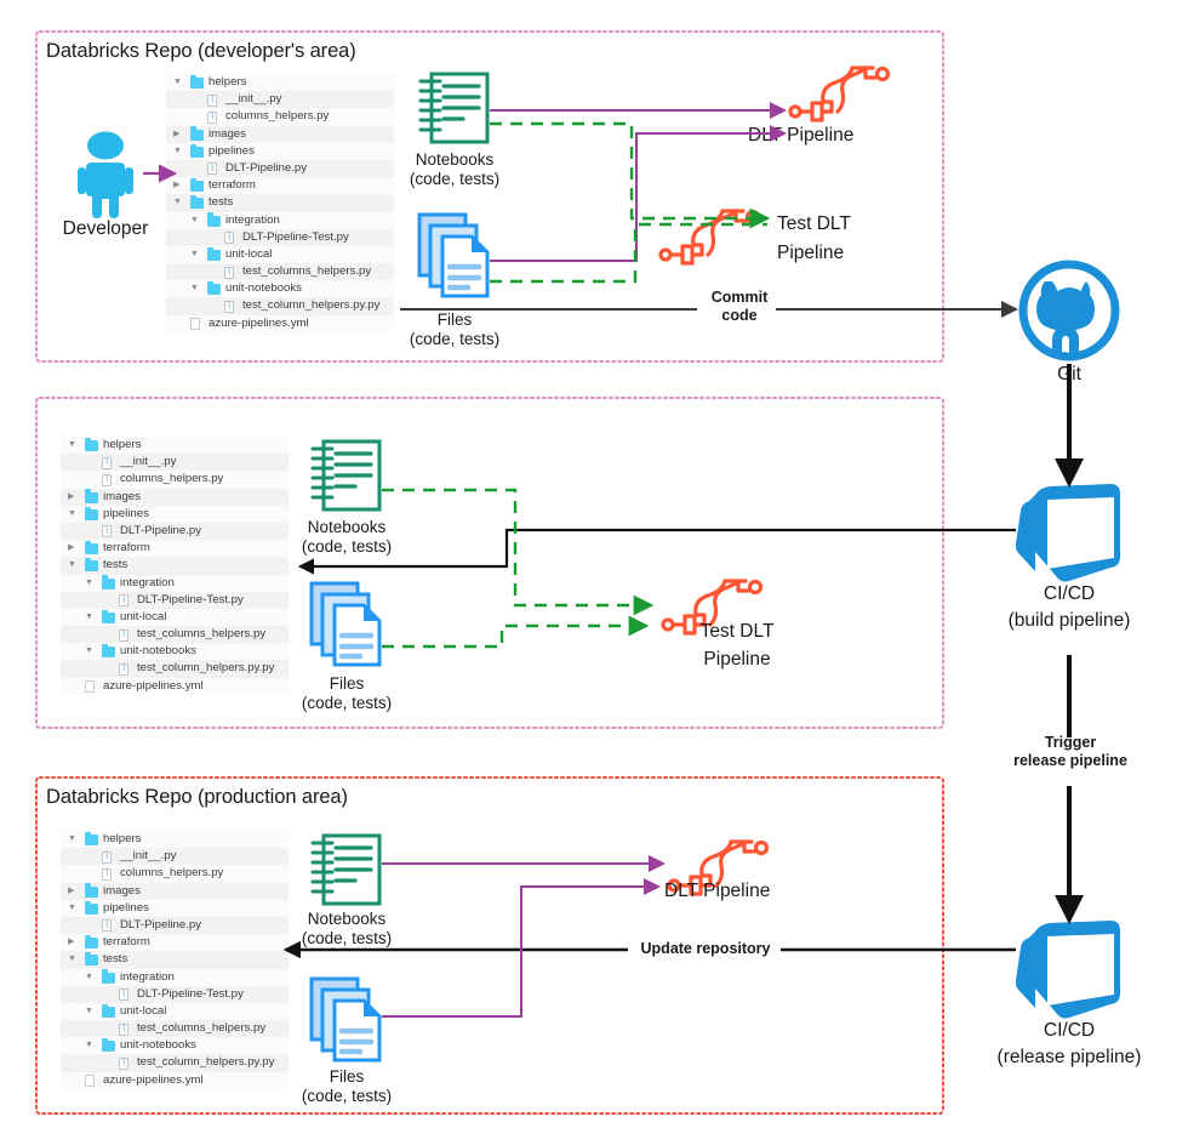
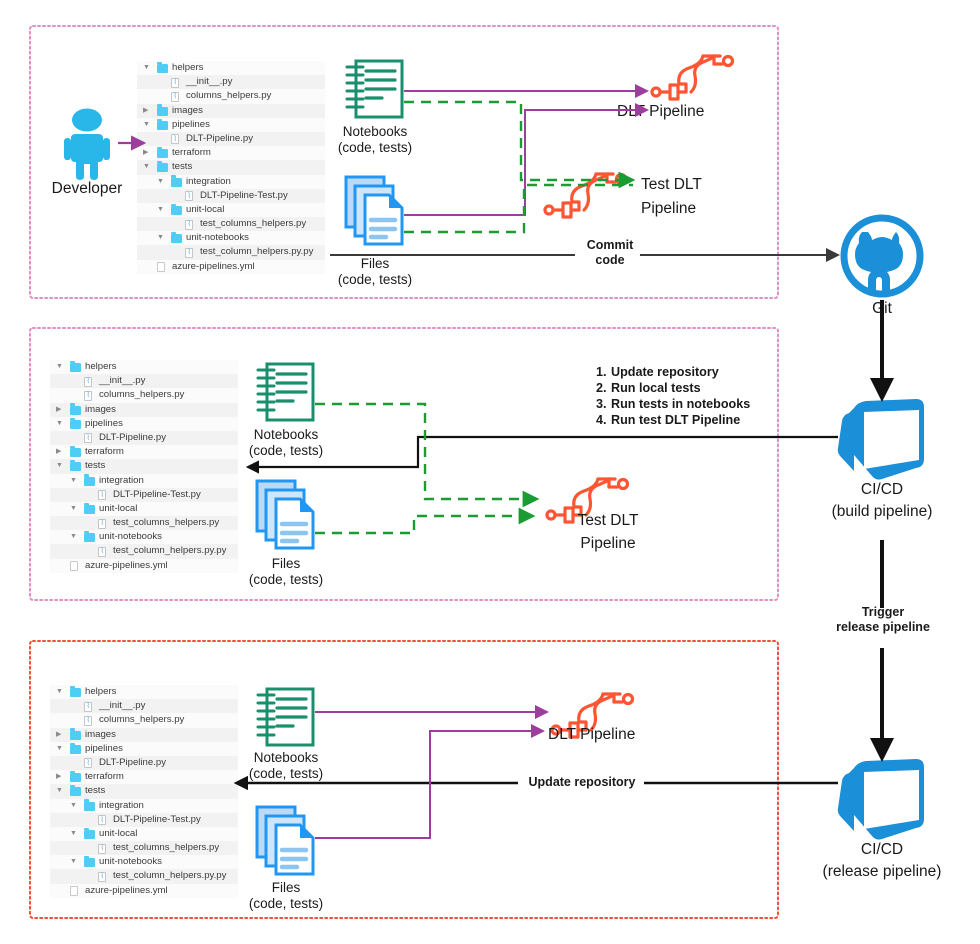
- Databricks Repo (developer's area)
- Databricks Repo (production area)
  helpers
  __init__.py
  columns_helpers.py
  images
  pipelines
  DLT-Pipeline.py
  terraform
  tests
  integration
  DLT-Pipeline-Test.py
  unit-local
  test_columns_helpers.py
  unit-notebooks
  test_column_helpers.py.py
  azure-pipelines.yml
  helpers
  __init__.py
  columns_helpers.py
  images
  pipelines
  DLT-Pipeline.py
  terraform
  tests
  integration
  DLT-Pipeline-Test.py
  unit-local
  test_columns_helpers.py
  unit-notebooks
  test_column_helpers.py.py
  azure-pipelines.yml
  helpers
  __init__.py
  columns_helpers.py
  images
  pipelines
  DLT-Pipeline.py
  terraform
  tests
  integration
  DLT-Pipeline-Test.py
  unit-local
  test_columns_helpers.py
  unit-notebooks
  test_column_helpers.py.py
  azure-pipelines.yml
  Developer
  Notebooks
  (code, tests)
  Notebooks
  (code, tests)
  Notebooks
  (code, tests)
  Files
  (code, tests)
  Files
  (code, tests)
  Files
  (code, tests)
  DLT Pipeline
  Test DLT
  Pipeline
  Test DLT
  Pipeline
  DLT Pipeline
  Git
  CI/CD
  (build pipeline)
  CI/CD
  (release pipeline)
  Commit
  code
+ 1. Update repository
+ 2. Run local tests
+ 3. Run tests in notebooks
+ 4. Run test DLT Pipeline
  Trigger
  release pipeline
  Update repository
